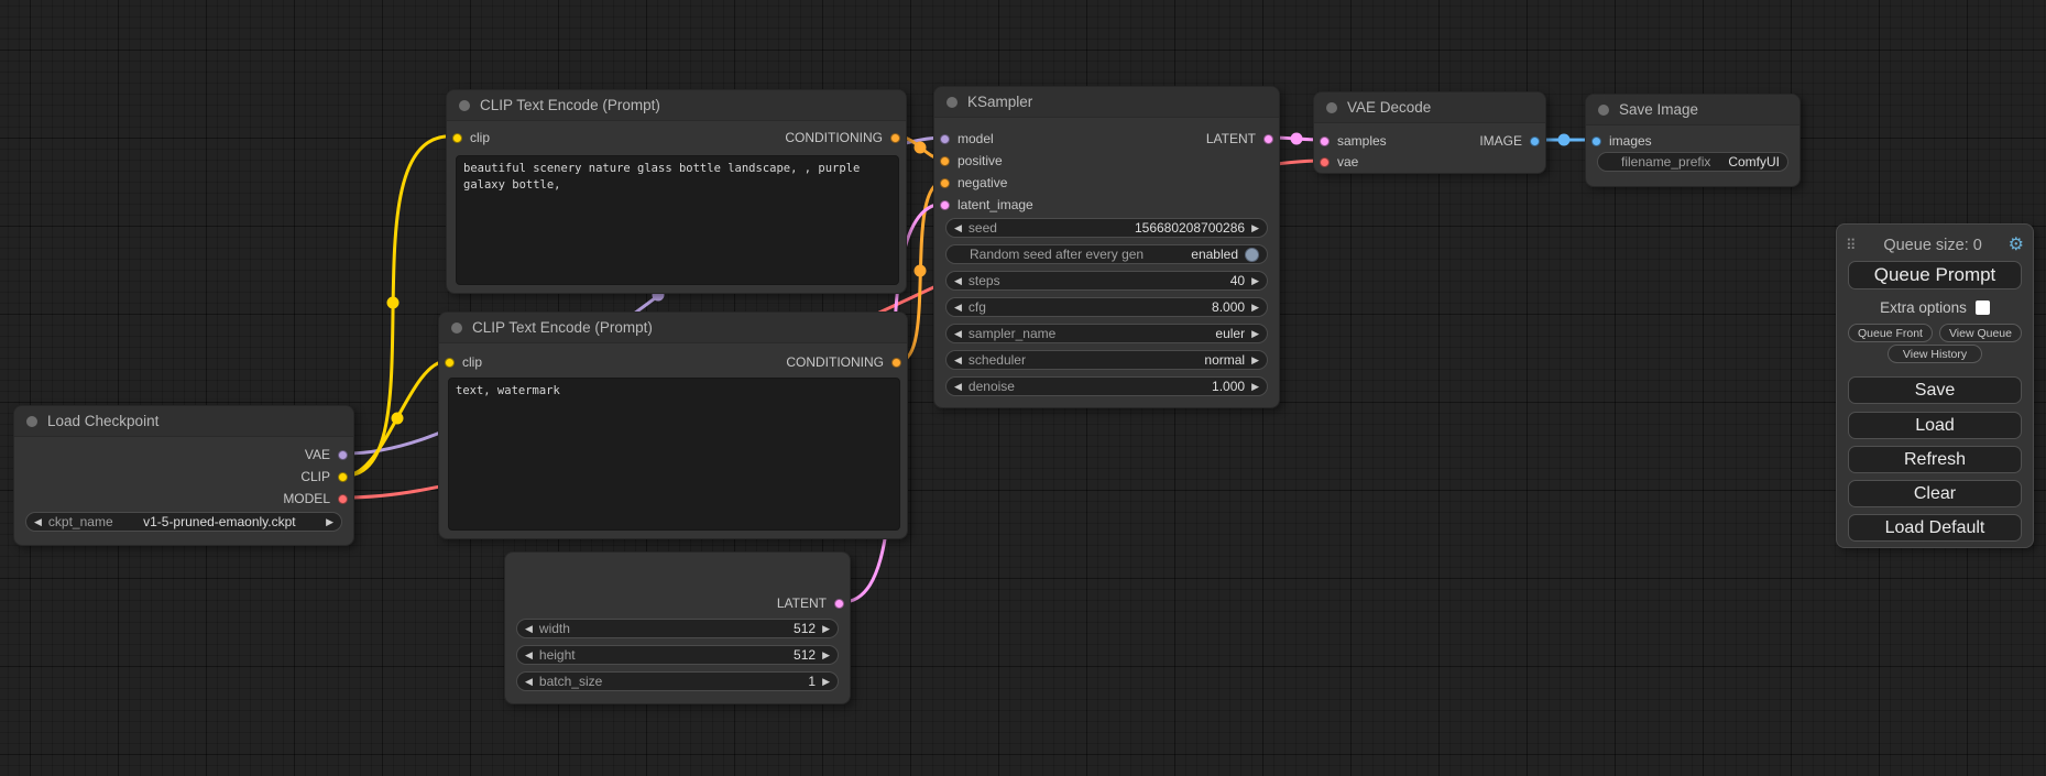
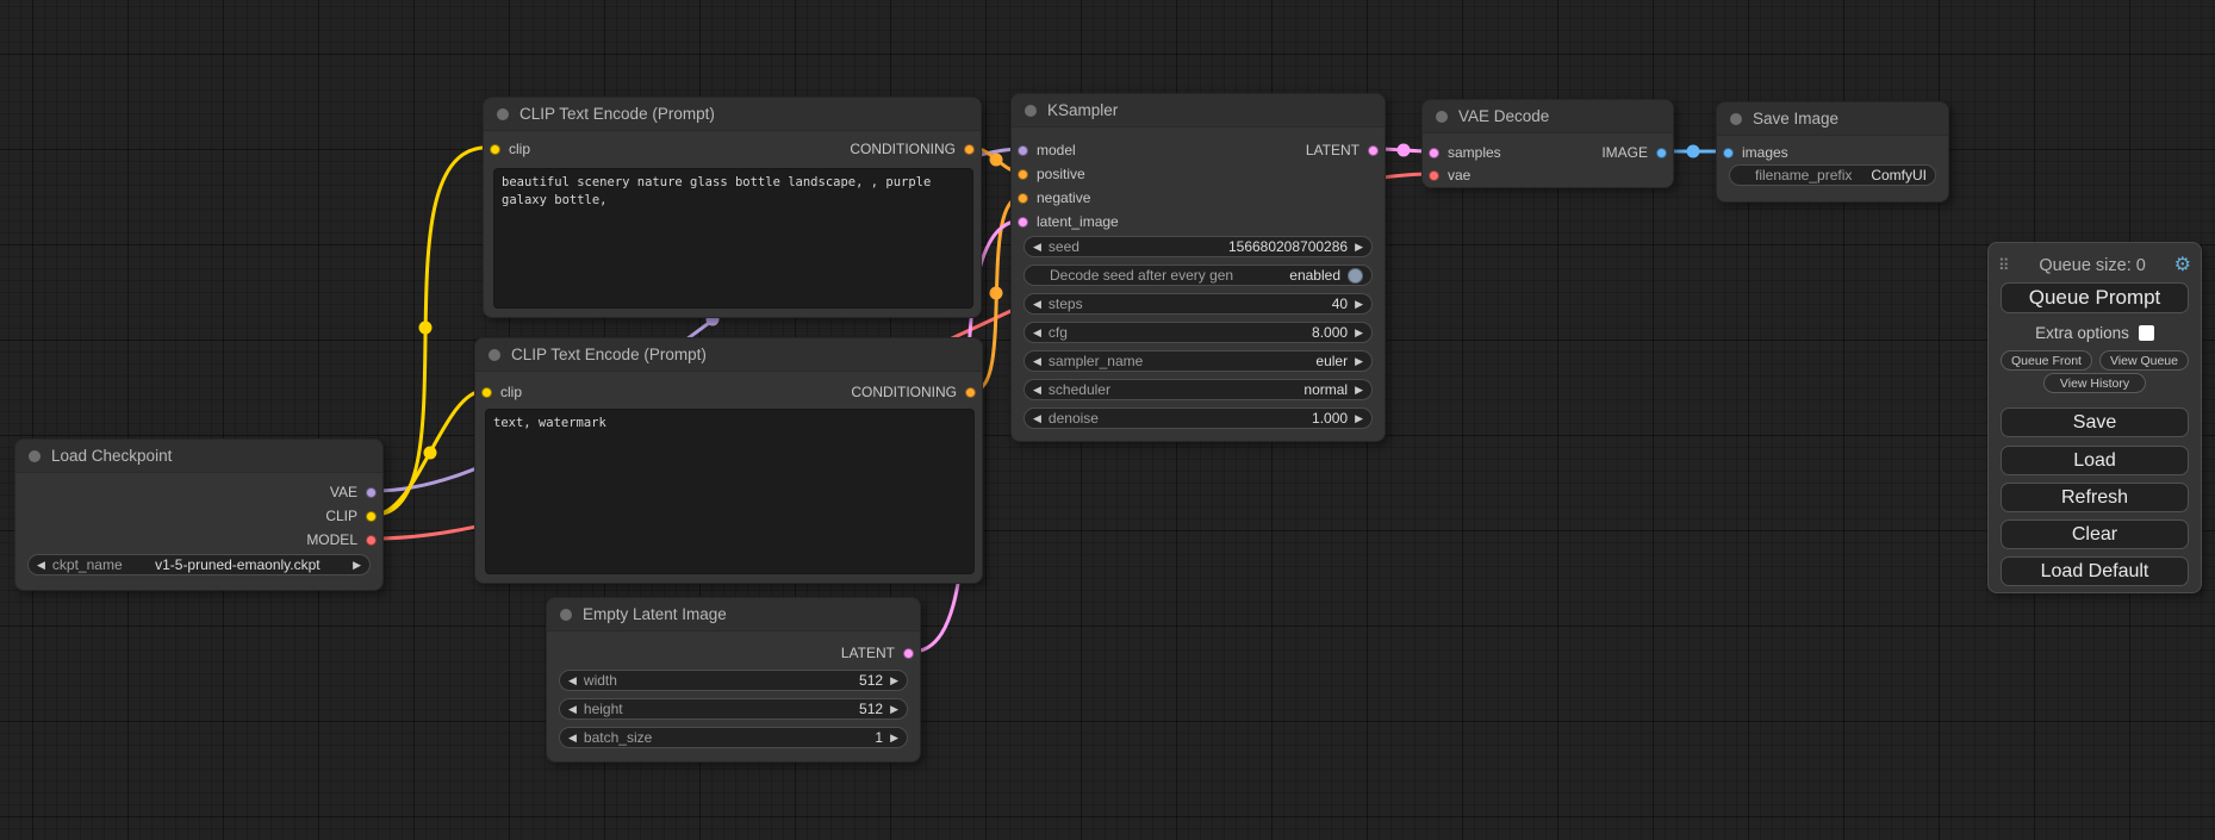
  Load Checkpoint
  VAE
  CLIP
  MODEL
  ◀
  ckpt_name
  v1-5-pruned-emaonly.ckpt
  ▶
  CLIP Text Encode (Prompt)
  clip
  CONDITIONING
  beautiful scenery nature glass bottle landscape, , purple galaxy bottle,
  CLIP Text Encode (Prompt)
  clip
  CONDITIONING
  text, watermark
+ Empty Latent Image
  LATENT
  ◀
  width
  512
  ▶
  ◀
  height
  512
  ▶
  ◀
  batch_size
  1
  ▶
  KSampler
  model
  LATENT
  positive
  negative
  latent_image
  ◀
  seed
  156680208700286
  ▶
- Random seed after every gen
+ Decode seed after every gen
  enabled
  ◀
  steps
  40
  ▶
  ◀
  cfg
  8.000
  ▶
  ◀
  sampler_name
  euler
  ▶
  ◀
  scheduler
  normal
  ▶
  ◀
  denoise
  1.000
  ▶
  VAE Decode
  samples
  IMAGE
  vae
  Save Image
  images
  filename_prefix
  ComfyUI
  ⠿
  Queue size: 0
  ⚙
  Queue Prompt
  Extra options
  Queue Front
  View Queue
  View History
  Save
  Load
  Refresh
  Clear
  Load Default
